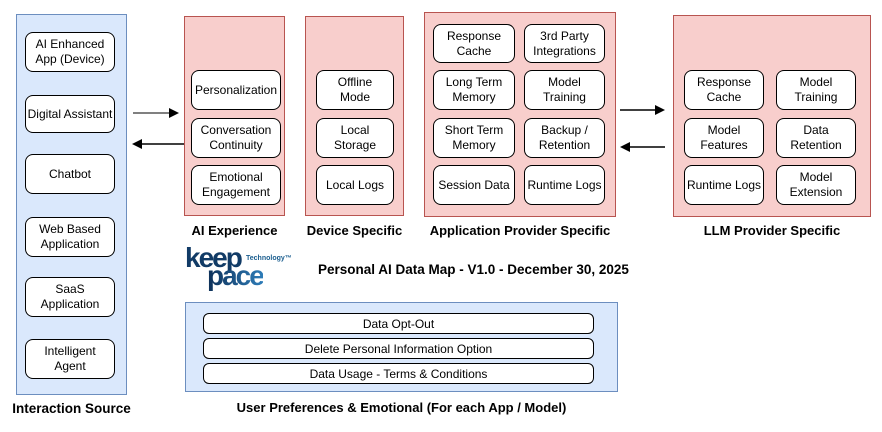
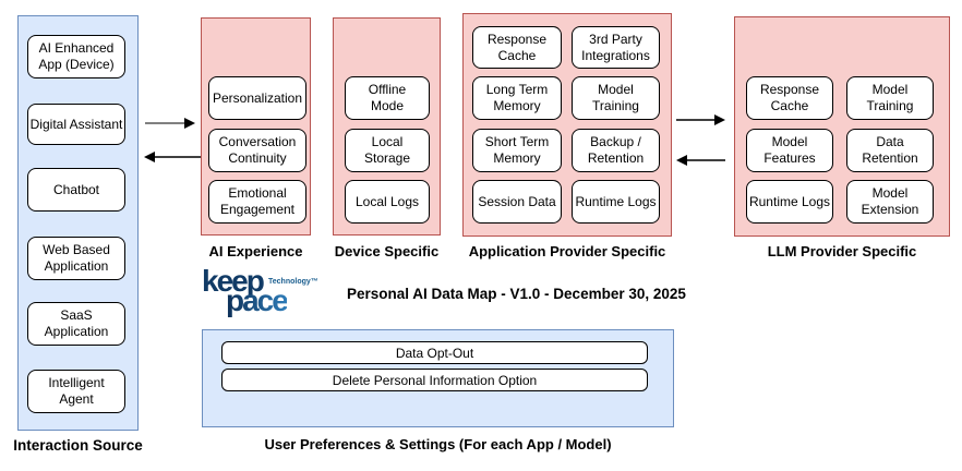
  AI Enhanced
  App (Device)
  Digital Assistant
  Chatbot
  Web Based
  Application
  SaaS
  Application
  Intelligent
  Agent
  Interaction Source
  Personalization
  Conversation
  Continuity
  Emotional
  Engagement
  AI Experience
  Offline
  Mode
  Local Storage
  Local Logs
  Device Specific
  Response
  Cache
  3rd Party
  Integrations
  Long Term
  Memory
  Model
  Training
  Short Term
  Memory
  Backup /
  Retention
  Session Data
  Runtime Logs
  Application Provider Specific
  Response
  Cache
  Model
  Training
  Model
  Features
  Data
  Retention
  Runtime Logs
  Model
  Extension
  LLM Provider Specific
  keep
  pace
  Personal AI Data Map - V1.0 - December 30, 2025
  Data Opt-Out
  Delete Personal Information Option
- Data Usage - Terms & Conditions
- User Preferences & Emotional (For each App / Model)
+ User Preferences & Settings (For each App / Model)
